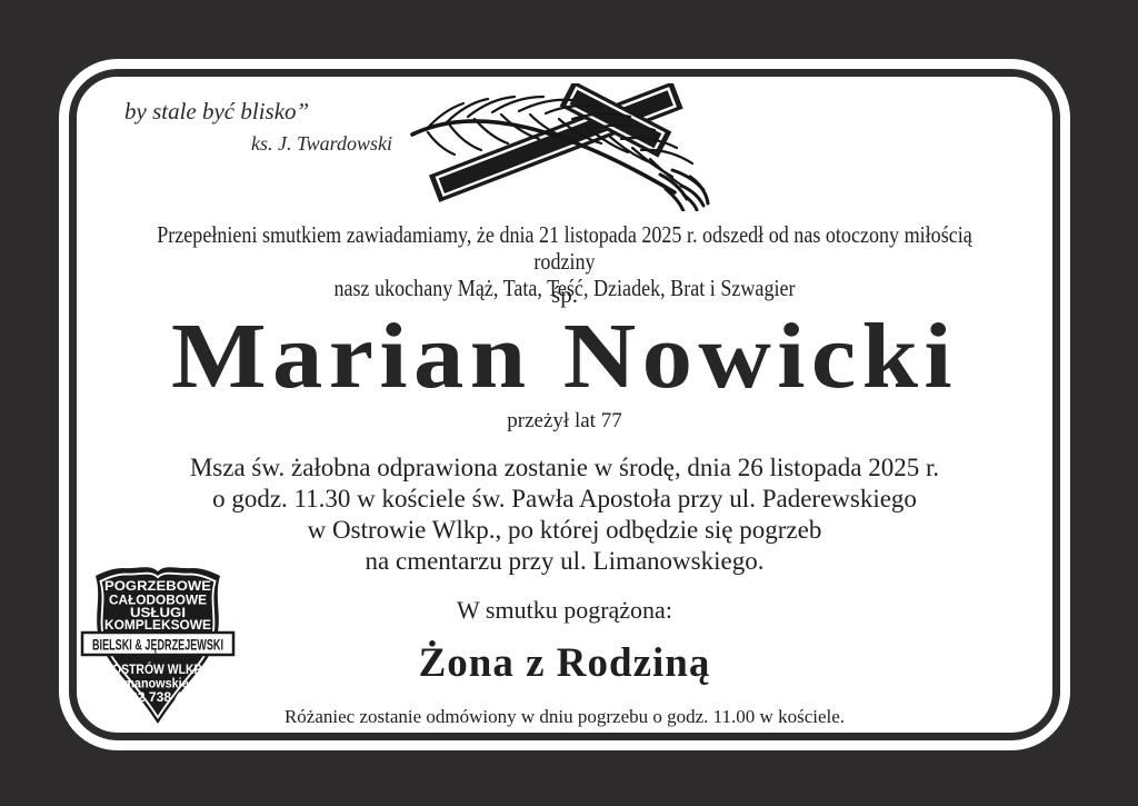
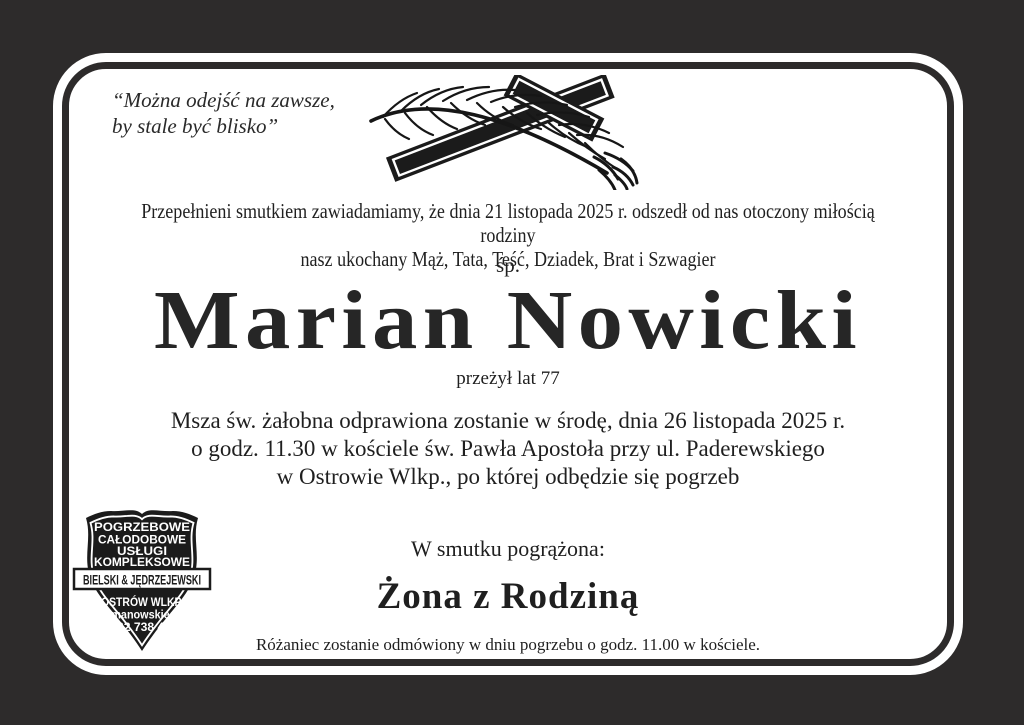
+ “Można odejść na zawsze,
  by stale być blisko”
- ks. J. Twardowski
  Przepełnieni smutkiem zawiadamiamy, że dnia 21 listopada 2025 r. odszedł od nas otoczony miłością rodziny
  nasz ukochany Mąż, Tata, Teść, Dziadek, Brat i Szwagier
  śp.
  Marian Nowicki
  przeżył lat 77
  Msza św. żałobna odprawiona zostanie w środę, dnia 26 listopada 2025 r.
  o godz. 11.30 w kościele św. Pawła Apostoła przy ul. Paderewskiego
  w Ostrowie Wlkp., po której odbędzie się pogrzeb
- na cmentarzu przy ul. Limanowskiego.
  W smutku pogrążona:
  Żona z Rodziną
  Różaniec zostanie odmówiony w dniu pogrzebu o godz. 11.00 w kościele.
  POGRZEBOWE
  CAŁODOBOWE
  USŁUGI
  KOMPLEKSOWE
  BIELSKI & JĘDRZEJEWSKI
  OSTRÓW WLKP.
  ul. Limanowskiego 27
  tel. 62 738 41 98
